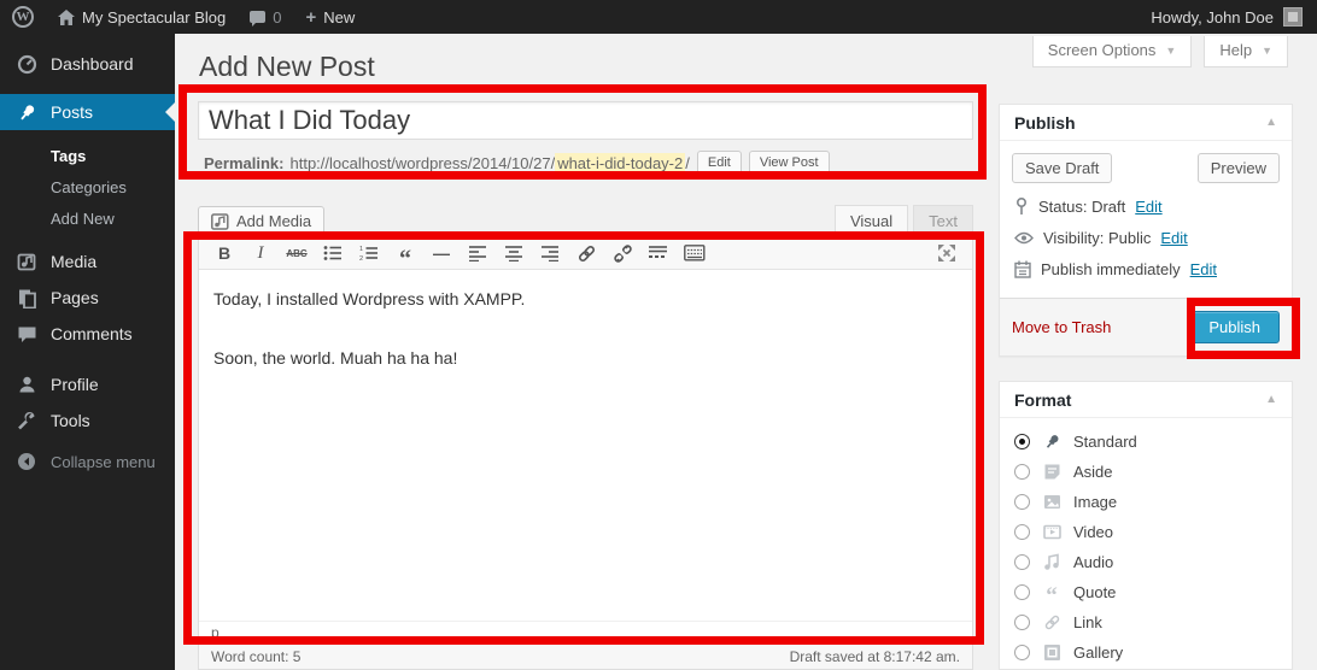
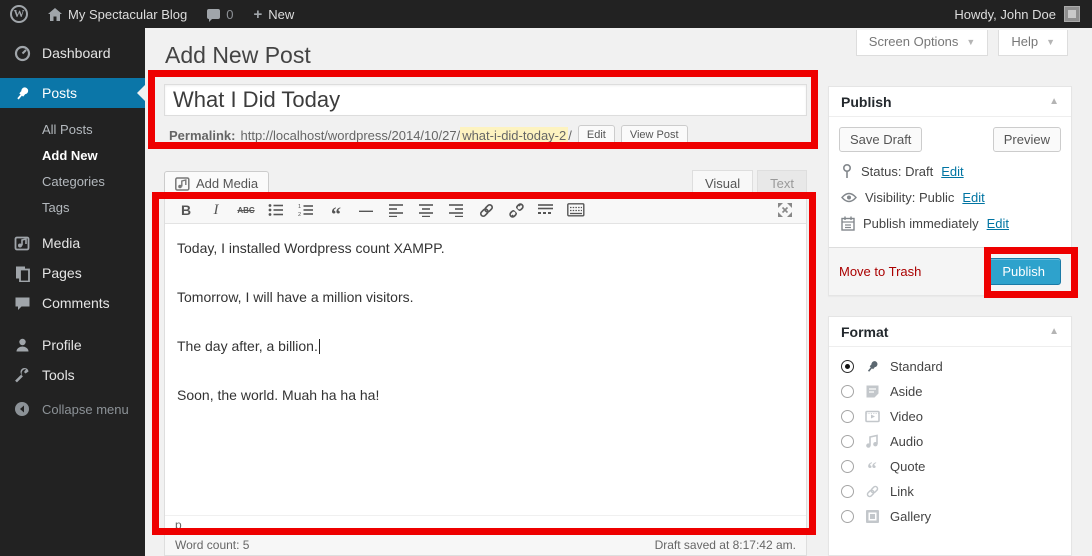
  W
  My Spectacular Blog
  0
  +
  New
  Howdy, John Doe
  Dashboard
  Posts
+ All Posts
- Tags
+ Add New
  Categories
- Add New
+ Tags
  Media
  Pages
  Comments
  Profile
  Tools
  Collapse menu
  Screen Options
  ▼
  Help
  ▼
  Add New Post
  What I Did Today
  Permalink:
  http://localhost/wordpress/2014/10/27/
  what-i-did-today-2
  /
  Edit
  View Post
  Add Media
  Visual
  Text
  B
  I
  ABC
  “
  —
- Today, I installed Wordpress with XAMPP.
+ Today, I installed Wordpress count XAMPP.
+ Tomorrow, I will have a million visitors.
+ The day after, a billion.
  Soon, the world. Muah ha ha ha!
  p
  Word count: 5
  Draft saved at 8:17:42 am.
  Publish
  ▲
  Save Draft
  Preview
  Status: Draft
  Edit
  Visibility: Public
  Edit
  Publish immediately
  Edit
  Move to Trash
  Publish
  Format
  ▲
  Standard
  Aside
- Image
  Video
  Audio
  “
  Quote
  Link
  Gallery
